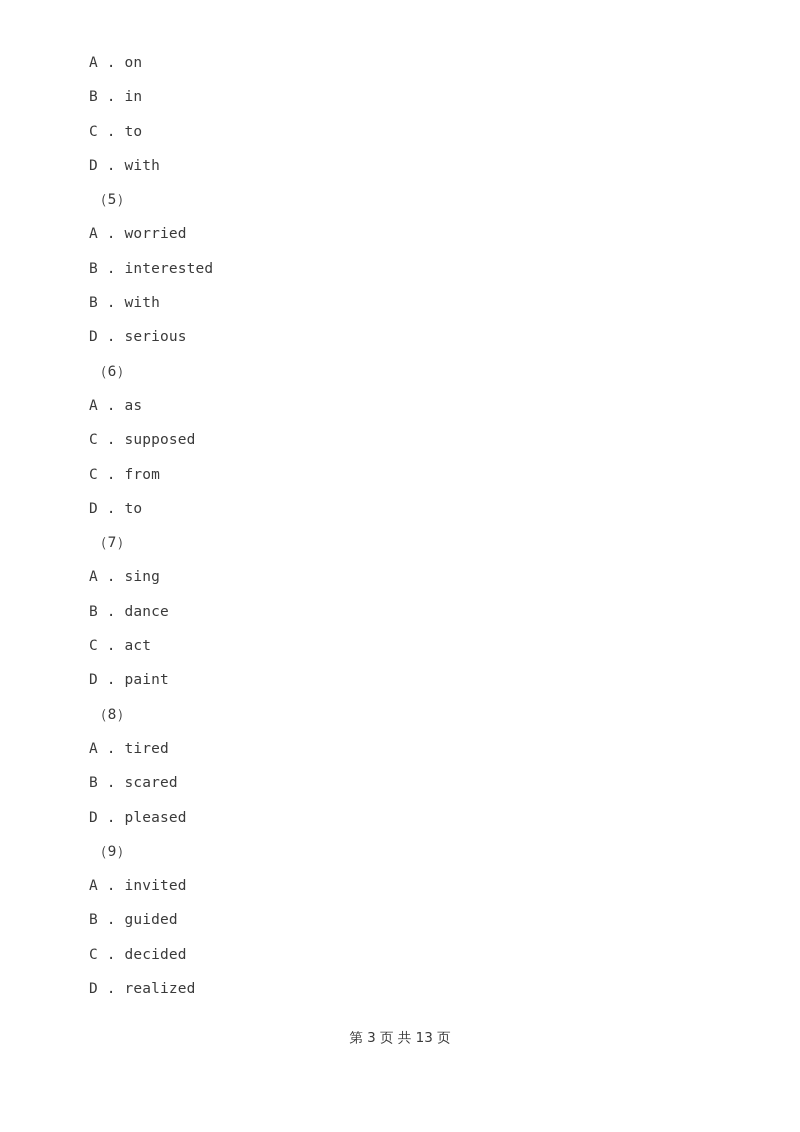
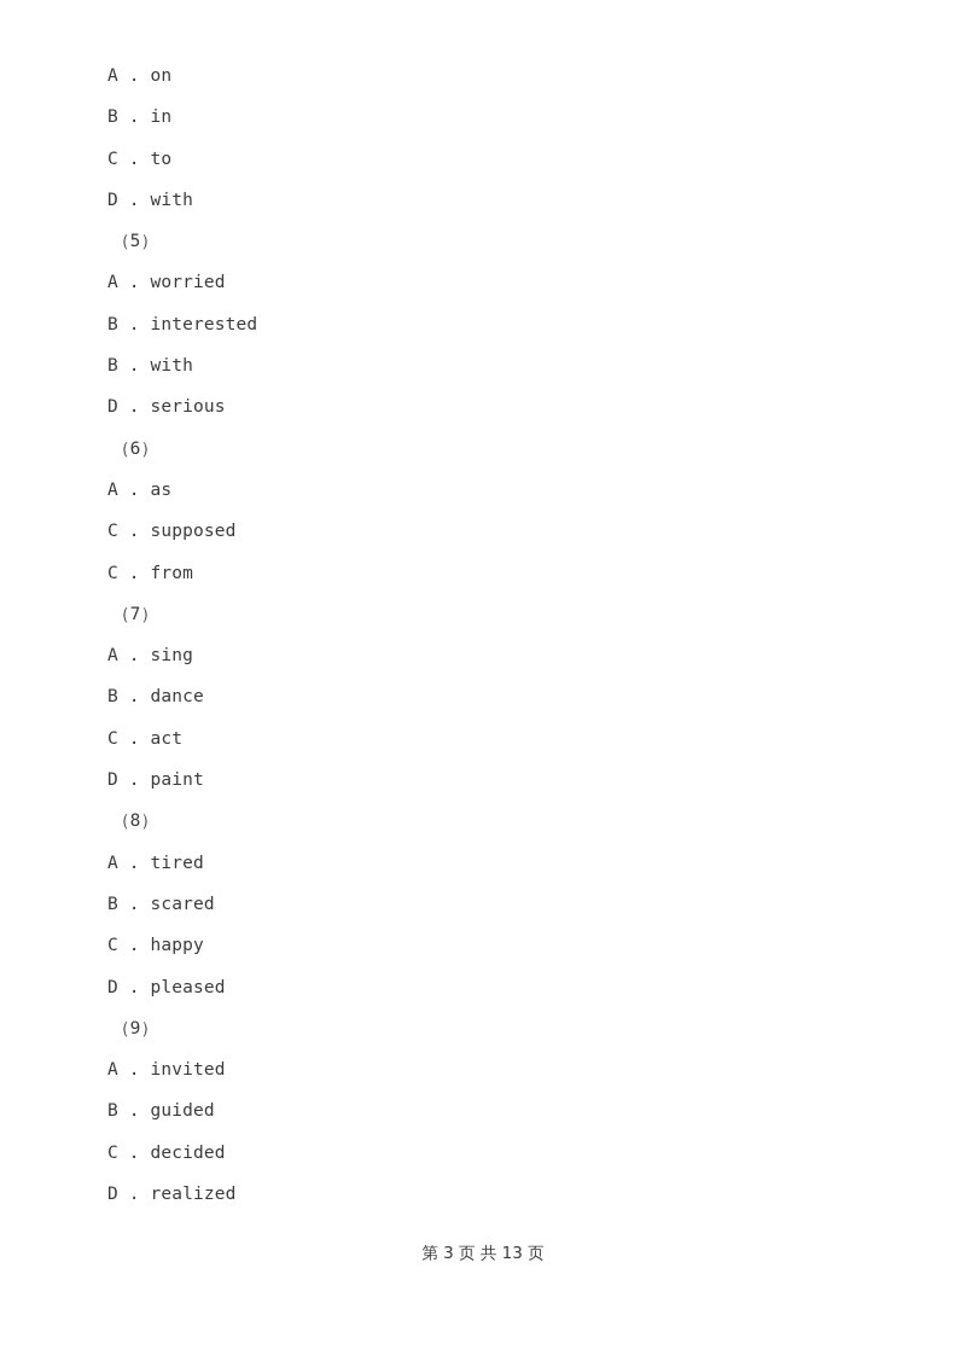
  A . on
  B . in
  C . to
  D . with
  （5）
  A . worried
  B . interested
  B . with
  D . serious
  （6）
  A . as
  C . supposed
  C . from
- D . to
  （7）
  A . sing
  B . dance
  C . act
  D . paint
  （8）
  A . tired
  B . scared
+ C . happy
  D . pleased
  （9）
  A . invited
  B . guided
  C . decided
  D . realized
  第 3 页 共 13 页
